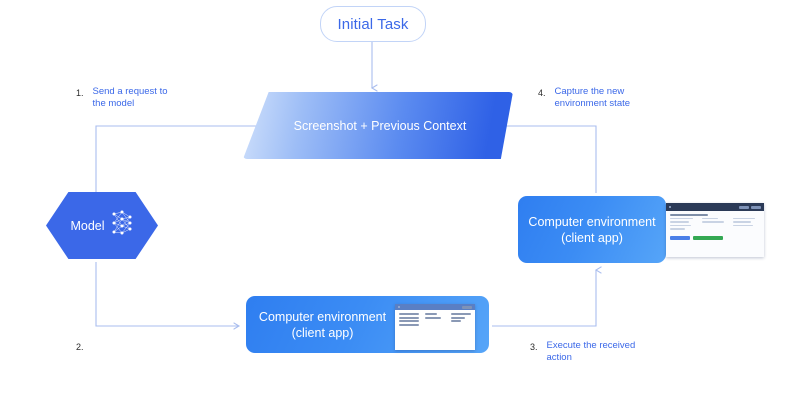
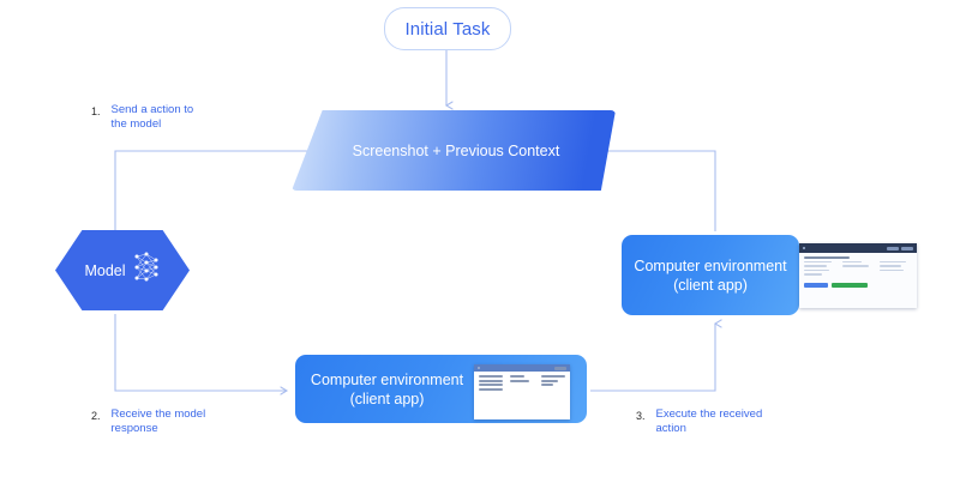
  Initial Task
  Screenshot + Previous Context
  Model
  Computer environment (client app)
  Computer environment (client app)
  1.
- Send a request to the model
+ Send a action to the model
- 4.
- Capture the new environment state
  2.
+ Receive the model response
  3.
  Execute the received action
